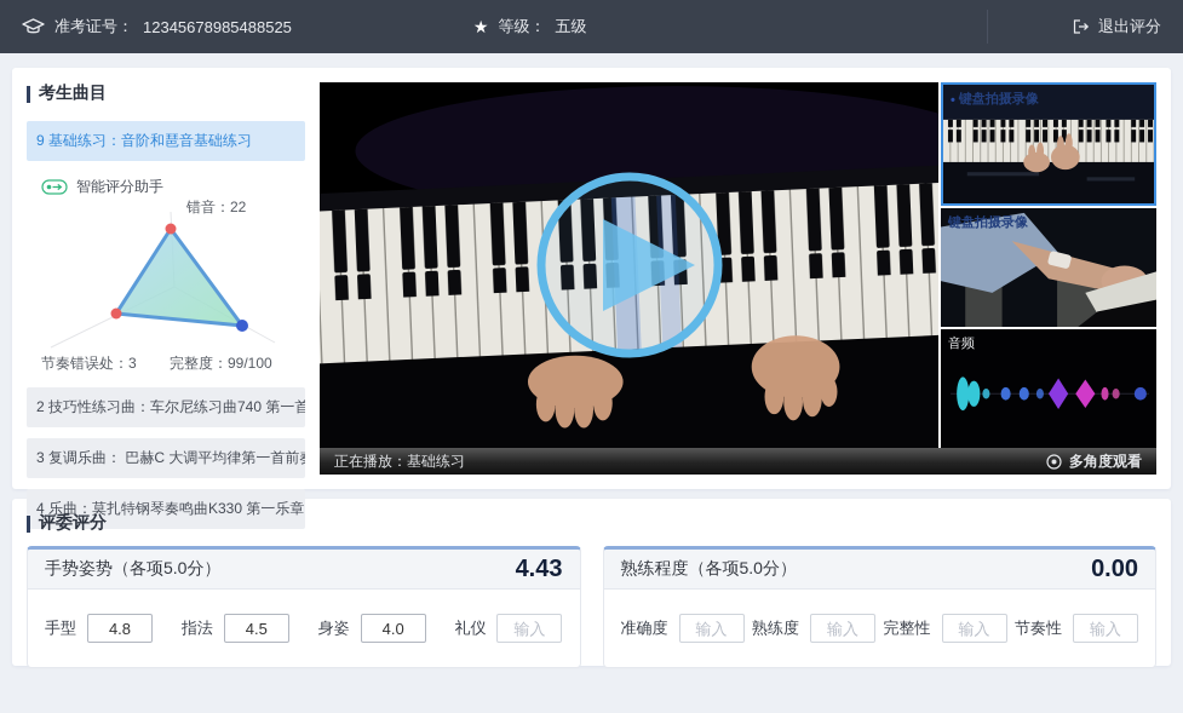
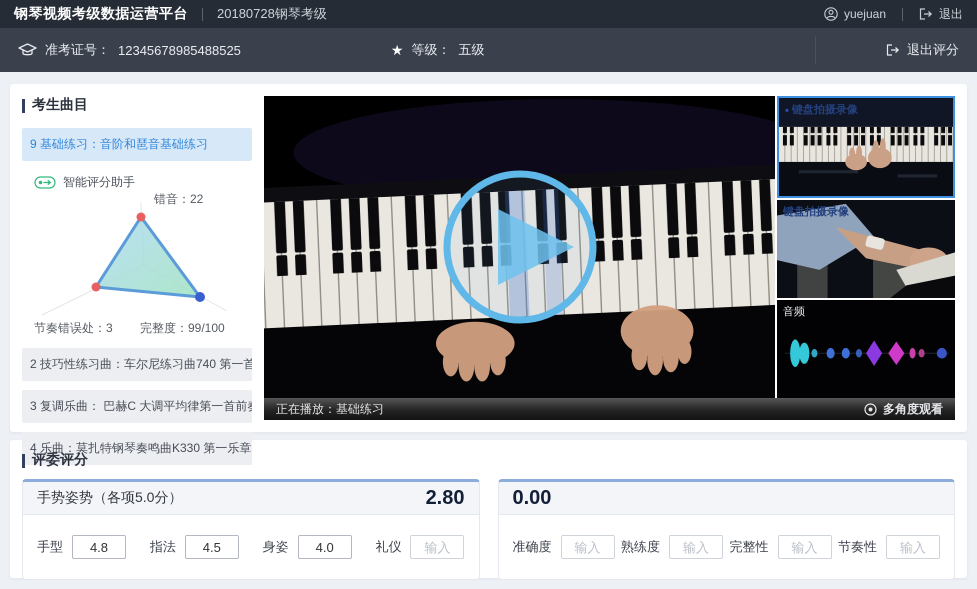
+ 钢琴视频考级数据运营平台
+ 20180728钢琴考级
+ yuejuan
+ 退出
  准考证号：
  12345678985488525
  ★
  等级：
  五级
  退出评分
  考生曲目
  9 基础练习：音阶和琶音基础练习
  智能评分助手
  错音：22
  节奏错误处：3
  完整度：99/100
  2 技巧性练习曲：车尔尼练习曲740 第一首
  3 复调乐曲： 巴赫C 大调平均律第一首前
  4 乐曲：莫扎特钢琴奏鸣曲K330 第一乐章
  •
  键盘拍摄录像
  键盘拍摄录像
  音频
  正在播放：基础练习
  多角度观看
  评委评分
  手势姿势（各项5.0分）
- 4.43
+ 2.80
  手型
  4.8
  指法
  4.5
  身姿
  4.0
  礼仪
  输入
- 熟练程度（各项5.0分）
  0.00
  准确度
  输入
  熟练度
  输入
  完整性
  输入
  节奏性
  输入
